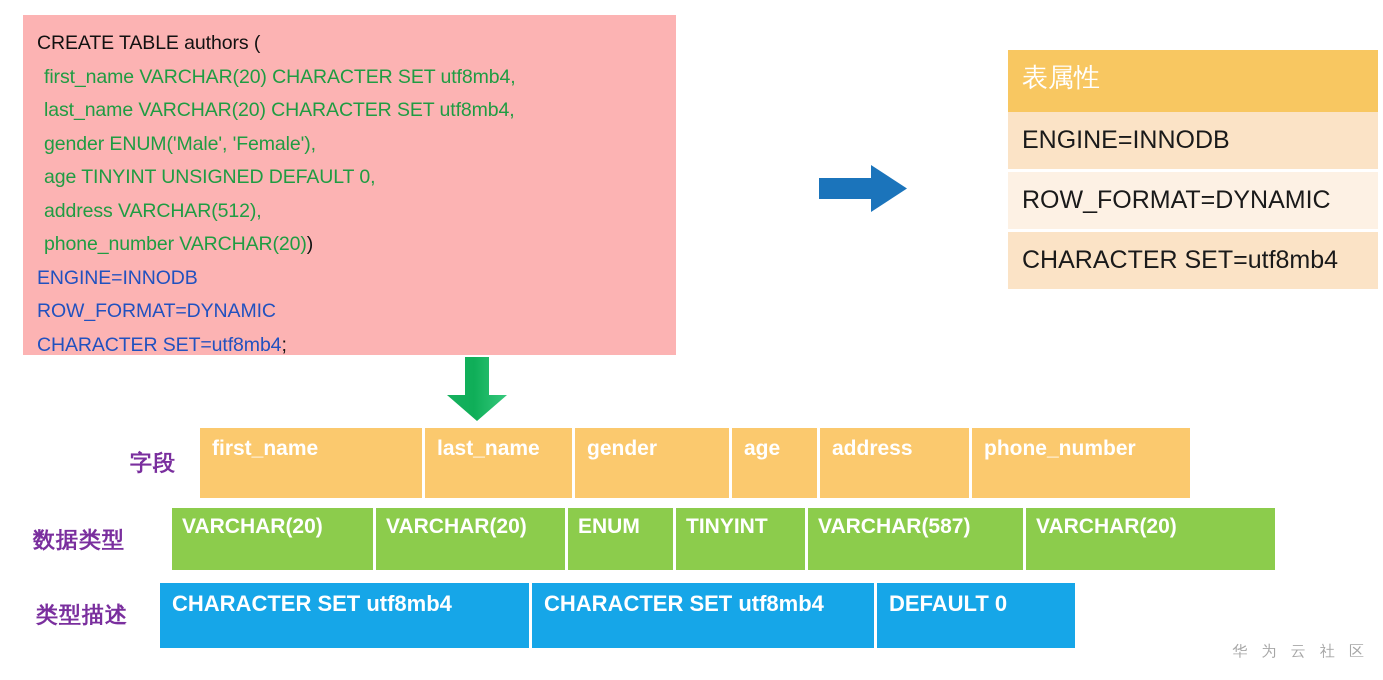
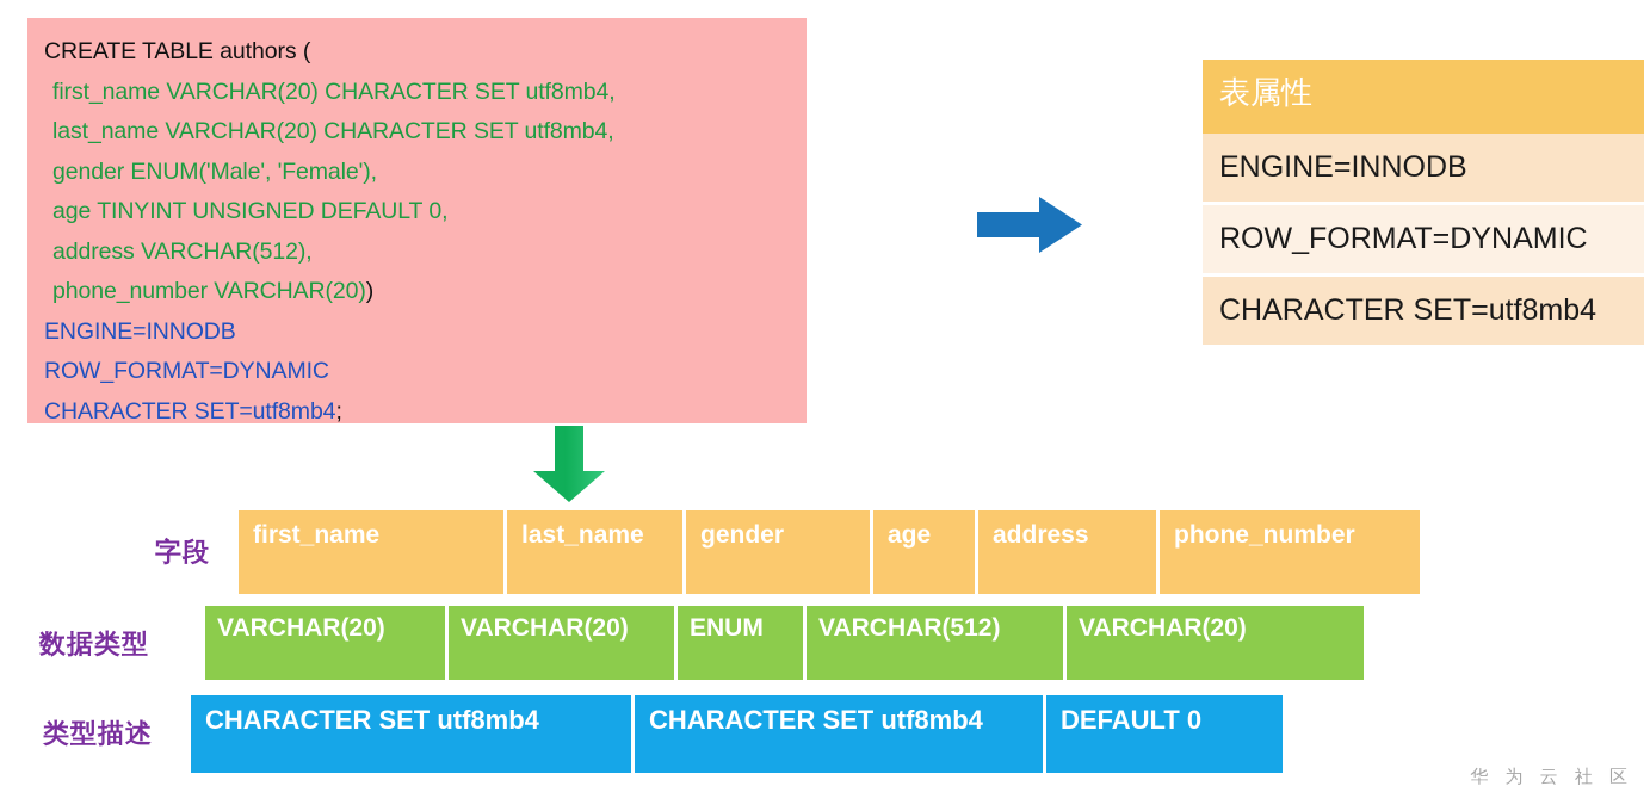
  CREATE TABLE authors (
  first_name VARCHAR(20) CHARACTER SET utf8mb4,
  last_name VARCHAR(20) CHARACTER SET utf8mb4,
  gender ENUM('Male', 'Female'),
  age TINYINT UNSIGNED DEFAULT 0,
  address VARCHAR(512),
  phone_number VARCHAR(20))
  ENGINE=INNODB
  ROW_FORMAT=DYNAMIC
  CHARACTER SET=utf8mb4;
  表属性
  ENGINE=INNODB
  ROW_FORMAT=DYNAMIC
  CHARACTER SET=utf8mb4
  字段
  first_name
  last_name
  gender
  age
  address
  phone_number
  数据类型
  VARCHAR(20)
  VARCHAR(20)
  ENUM
- TINYINT
- VARCHAR(587)
+ VARCHAR(512)
  VARCHAR(20)
  类型描述
  CHARACTER SET utf8mb4
  CHARACTER SET utf8mb4
  DEFAULT 0
  华 为 云 社 区
